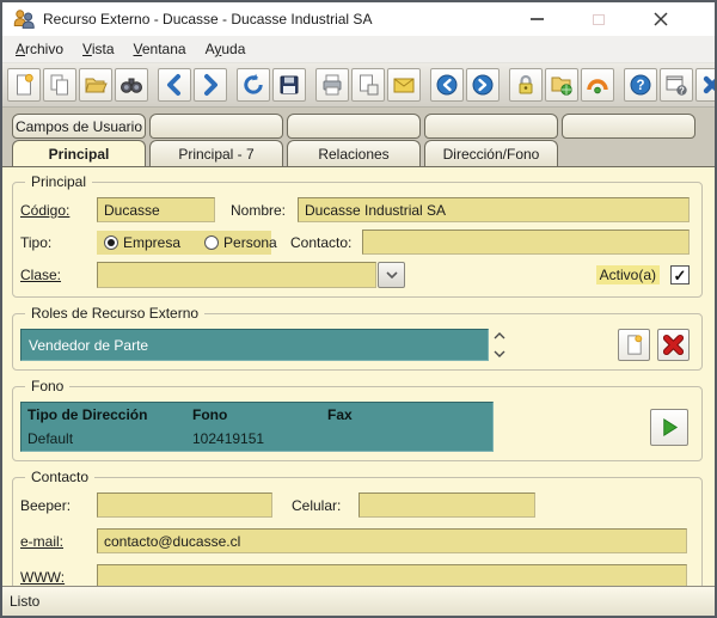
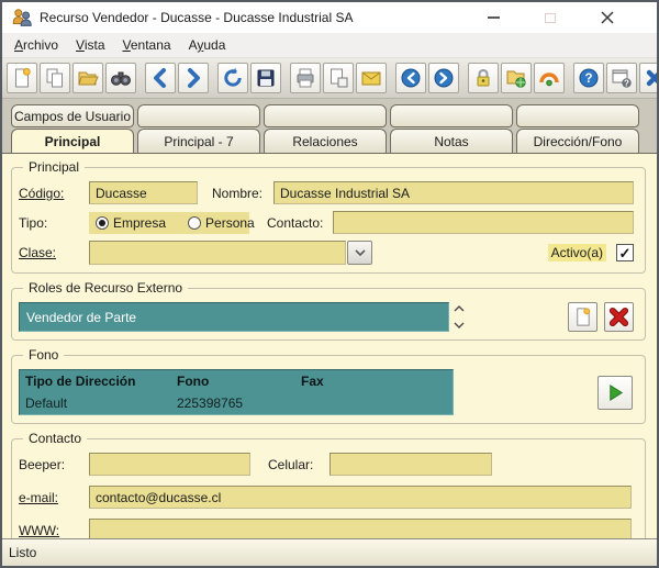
- Recurso Externo - Ducasse - Ducasse Industrial SA
+ Recurso Vendedor - Ducasse - Ducasse Industrial SA
  Archivo
  Vista
  Ventana
  Ayuda
  ?
  ?
  Campos de Usuario
  Principal
  Principal - 7
  Relaciones
+ Notas
  Dirección/Fono
  Principal
  Código:
  Ducasse
  Nombre:
  Ducasse Industrial SA
  Tipo:
  Empresa
  Persona
  Contacto:
  Clase:
  Activo(a)
  ✓
  Roles de Recurso Externo
  Vendedor de Parte
  Fono
  Tipo de Dirección
  Fono
  Fax
  Default
- 102419151
+ 225398765
  Contacto
  Beeper:
  Celular:
  e-mail:
  contacto@ducasse.cl
  WWW:
  Listo
